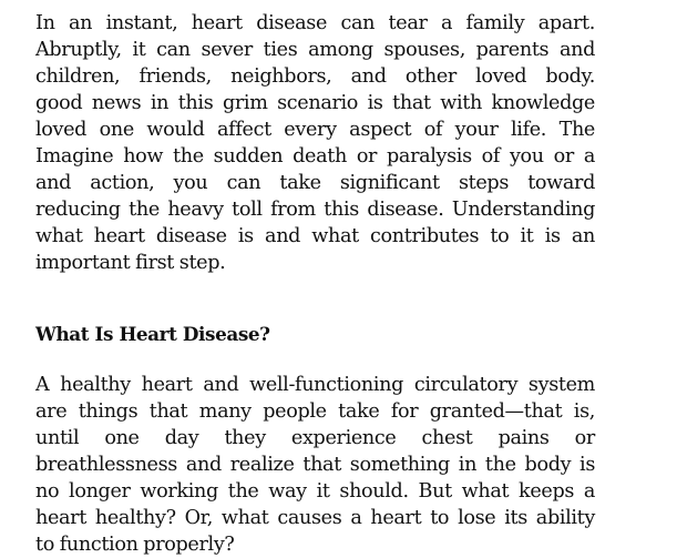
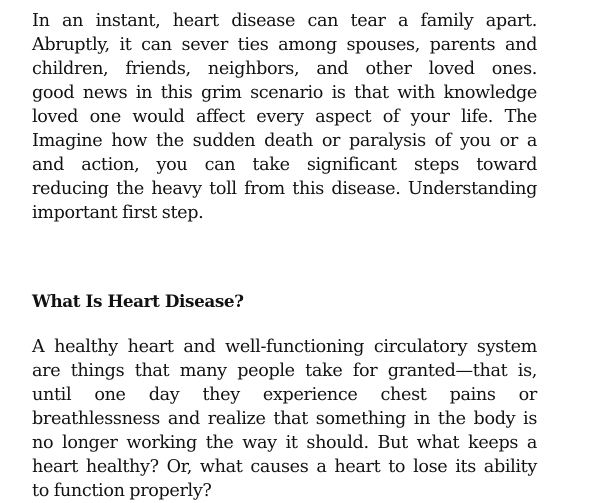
  In an instant, heart disease can tear a family apart.
  Abruptly, it can sever ties among spouses, parents and
- children, friends, neighbors, and other loved body.
+ children, friends, neighbors, and other loved ones.
  good news in this grim scenario is that with knowledge
  loved one would affect every aspect of your life. The
  Imagine how the sudden death or paralysis of you or a
  and action, you can take significant steps toward
  reducing the heavy toll from this disease. Understanding
- what heart disease is and what contributes to it is an
  important first step.
  What Is Heart Disease?
  A healthy heart and well-functioning circulatory system
  are things that many people take for granted—that is,
  until one day they experience chest pains or
  breathlessness and realize that something in the body is
  no longer working the way it should. But what keeps a
  heart healthy? Or, what causes a heart to lose its ability
  to function properly?
